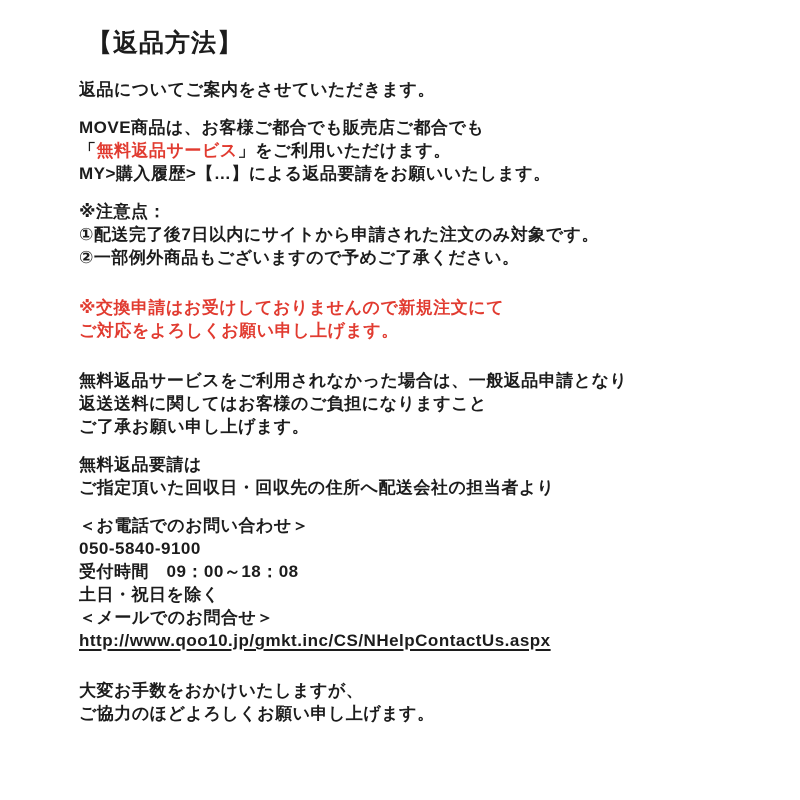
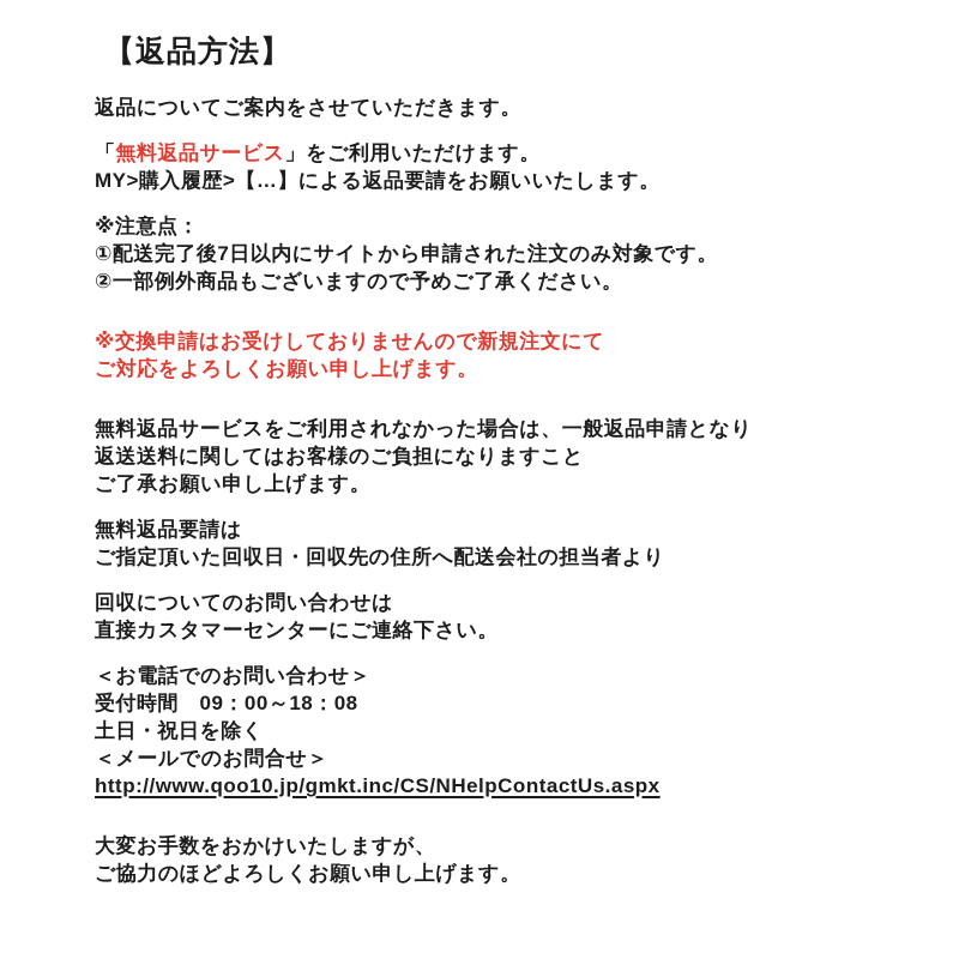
  【返品方法】
  返品についてご案内をさせていただきます。
- MOVE商品は、お客様ご都合でも販売店ご都合でも
  「無料返品サービス」をご利用いただけます。
  MY>購入履歴>【…】による返品要請をお願いいたします。
  ※注意点：
  ①配送完了後7日以内にサイトから申請された注文のみ対象です。
  ②一部例外商品もございますので予めご了承ください。
  ※交換申請はお受けしておりませんので新規注文にて
  ご対応をよろしくお願い申し上げます。
  無料返品サービスをご利用されなかった場合は、一般返品申請となり
  返送送料に関してはお客様のご負担になりますこと
  ご了承お願い申し上げます。
  無料返品要請は
  ご指定頂いた回収日・回収先の住所へ配送会社の担当者より
+ 回収についてのお問い合わせは
+ 直接カスタマーセンターにご連絡下さい。
  ＜お電話でのお問い合わせ＞
- 050-5840-9100
  受付時間 09：00～18：08
  土日・祝日を除く
  ＜メールでのお問合せ＞
  http://www.qoo10.jp/gmkt.inc/CS/NHelpContactUs.aspx
  大変お手数をおかけいたしますが、
  ご協力のほどよろしくお願い申し上げます。
